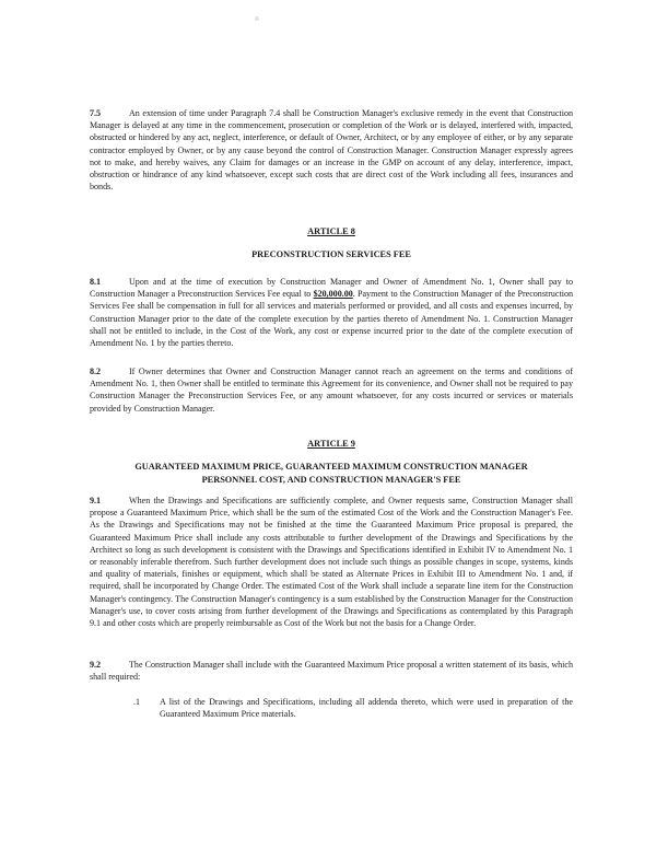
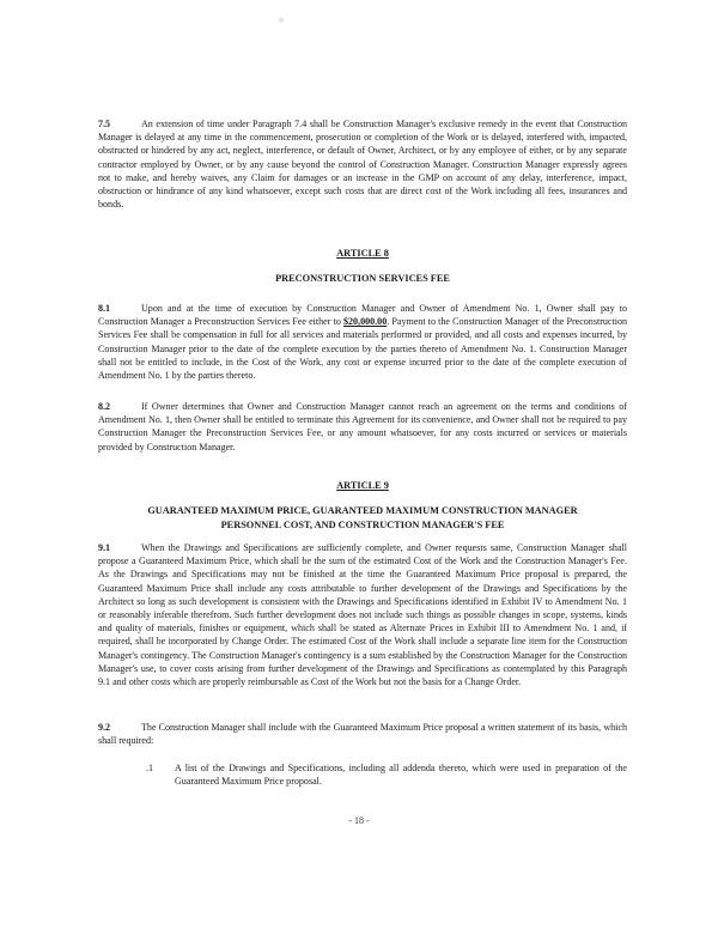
  7.5 An extension of time under Paragraph 7.4 shall be Construction Manager's exclusive remedy in the event that Construction Manager is delayed at any time in the commencement, prosecution or completion of the Work or is delayed, interfered with, impacted, obstructed or hindered by any act, neglect, interference, or default of Owner, Architect, or by any employee of either, or by any separate contractor employed by Owner, or by any cause beyond the control of Construction Manager. Construction Manager expressly agrees not to make, and hereby waives, any Claim for damages or an increase in the GMP on account of any delay, interference, impact, obstruction or hindrance of any kind whatsoever, except such costs that are direct cost of the Work including all fees, insurances and bonds.
  ARTICLE 8
  PRECONSTRUCTION SERVICES FEE
- 8.1 Upon and at the time of execution by Construction Manager and Owner of Amendment No. 1, Owner shall pay to Construction Manager a Preconstruction Services Fee equal to $20,000.00. Payment to the Construction Manager of the Preconstruction Services Fee shall be compensation in full for all services and materials performed or provided, and all costs and expenses incurred, by Construction Manager prior to the date of the complete execution by the parties thereto of Amendment No. 1. Construction Manager shall not be entitled to include, in the Cost of the Work, any cost or expense incurred prior to the date of the complete execution of Amendment No. 1 by the parties thereto.
+ 8.1 Upon and at the time of execution by Construction Manager and Owner of Amendment No. 1, Owner shall pay to Construction Manager a Preconstruction Services Fee either to $20,000.00. Payment to the Construction Manager of the Preconstruction Services Fee shall be compensation in full for all services and materials performed or provided, and all costs and expenses incurred, by Construction Manager prior to the date of the complete execution by the parties thereto of Amendment No. 1. Construction Manager shall not be entitled to include, in the Cost of the Work, any cost or expense incurred prior to the date of the complete execution of Amendment No. 1 by the parties thereto.
  8.2 If Owner determines that Owner and Construction Manager cannot reach an agreement on the terms and conditions of Amendment No. 1, then Owner shall be entitled to terminate this Agreement for its convenience, and Owner shall not be required to pay Construction Manager the Preconstruction Services Fee, or any amount whatsoever, for any costs incurred or services or materials provided by Construction Manager.
  ARTICLE 9
  GUARANTEED MAXIMUM PRICE, GUARANTEED MAXIMUM CONSTRUCTION MANAGER
  PERSONNEL COST, AND CONSTRUCTION MANAGER'S FEE
  9.1 When the Drawings and Specifications are sufficiently complete, and Owner requests same, Construction Manager shall propose a Guaranteed Maximum Price, which shall be the sum of the estimated Cost of the Work and the Construction Manager's Fee. As the Drawings and Specifications may not be finished at the time the Guaranteed Maximum Price proposal is prepared, the Guaranteed Maximum Price shall include any costs attributable to further development of the Drawings and Specifications by the Architect so long as such development is consistent with the Drawings and Specifications identified in Exhibit IV to Amendment No. 1 or reasonably inferable therefrom. Such further development does not include such things as possible changes in scope, systems, kinds and quality of materials, finishes or equipment, which shall be stated as Alternate Prices in Exhibit III to Amendment No. 1 and, if required, shall be incorporated by Change Order. The estimated Cost of the Work shall include a separate line item for the Construction Manager's contingency. The Construction Manager's contingency is a sum established by the Construction Manager for the Construction Manager's use, to cover costs arising from further development of the Drawings and Specifications as contemplated by this Paragraph 9.1 and other costs which are properly reimbursable as Cost of the Work but not the basis for a Change Order.
  9.2 The Construction Manager shall include with the Guaranteed Maximum Price proposal a written statement of its basis, which shall required:
  .1
- A list of the Drawings and Specifications, including all addenda thereto, which were used in preparation of the Guaranteed Maximum Price materials.
+ A list of the Drawings and Specifications, including all addenda thereto, which were used in preparation of the Guaranteed Maximum Price proposal.
+ - 18 -
